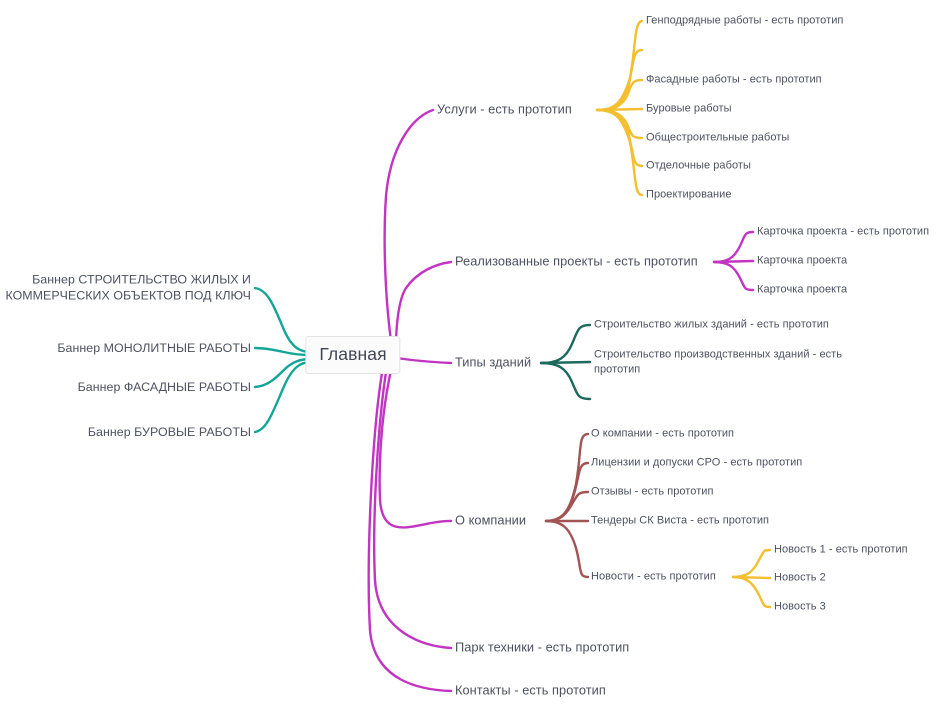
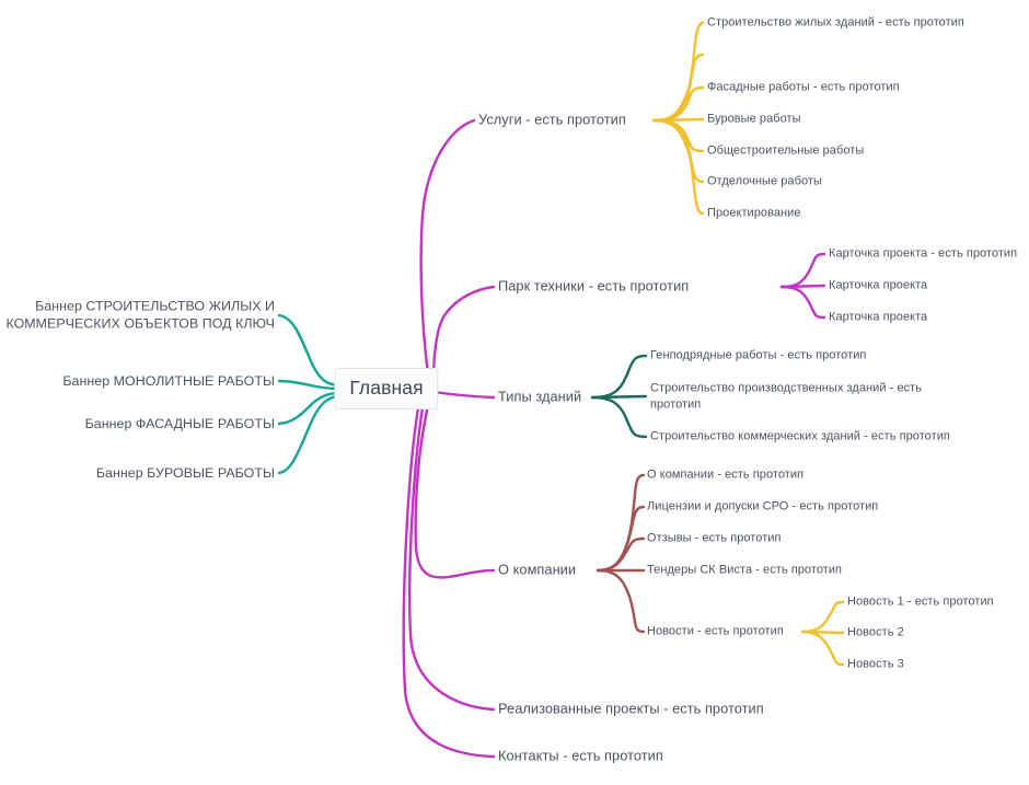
  Главная
  Услуги - есть прототип
- Генподрядные работы - есть прототип
+ Строительство жилых зданий - есть прототип
  Фасадные работы - есть прототип
  Буровые работы
  Общестроительные работы
  Отделочные работы
  Проектирование
- Реализованные проекты - есть прототип
+ Парк техники - есть прототип
  Карточка проекта - есть прототип
  Карточка проекта
  Карточка проекта
  Типы зданий
- Строительство жилых зданий - есть прототип
+ Генподрядные работы - есть прототип
  Строительство производственных зданий - есть
  прототип
+ Строительство коммерческих зданий - есть прототип
  О компании
  О компании - есть прототип
  Лицензии и допуски СРО - есть прототип
  Отзывы - есть прототип
  Тендеры СК Виста - есть прототип
  Новости - есть прототип
  Новость 1 - есть прототип
  Новость 2
  Новость 3
- Парк техники - есть прототип
+ Реализованные проекты - есть прототип
  Контакты - есть прототип
  Баннер СТРОИТЕЛЬСТВО ЖИЛЫХ И
  КОММЕРЧЕСКИХ ОБЪЕКТОВ ПОД КЛЮЧ
  Баннер МОНОЛИТНЫЕ РАБОТЫ
  Баннер ФАСАДНЫЕ РАБОТЫ
  Баннер БУРОВЫЕ РАБОТЫ
